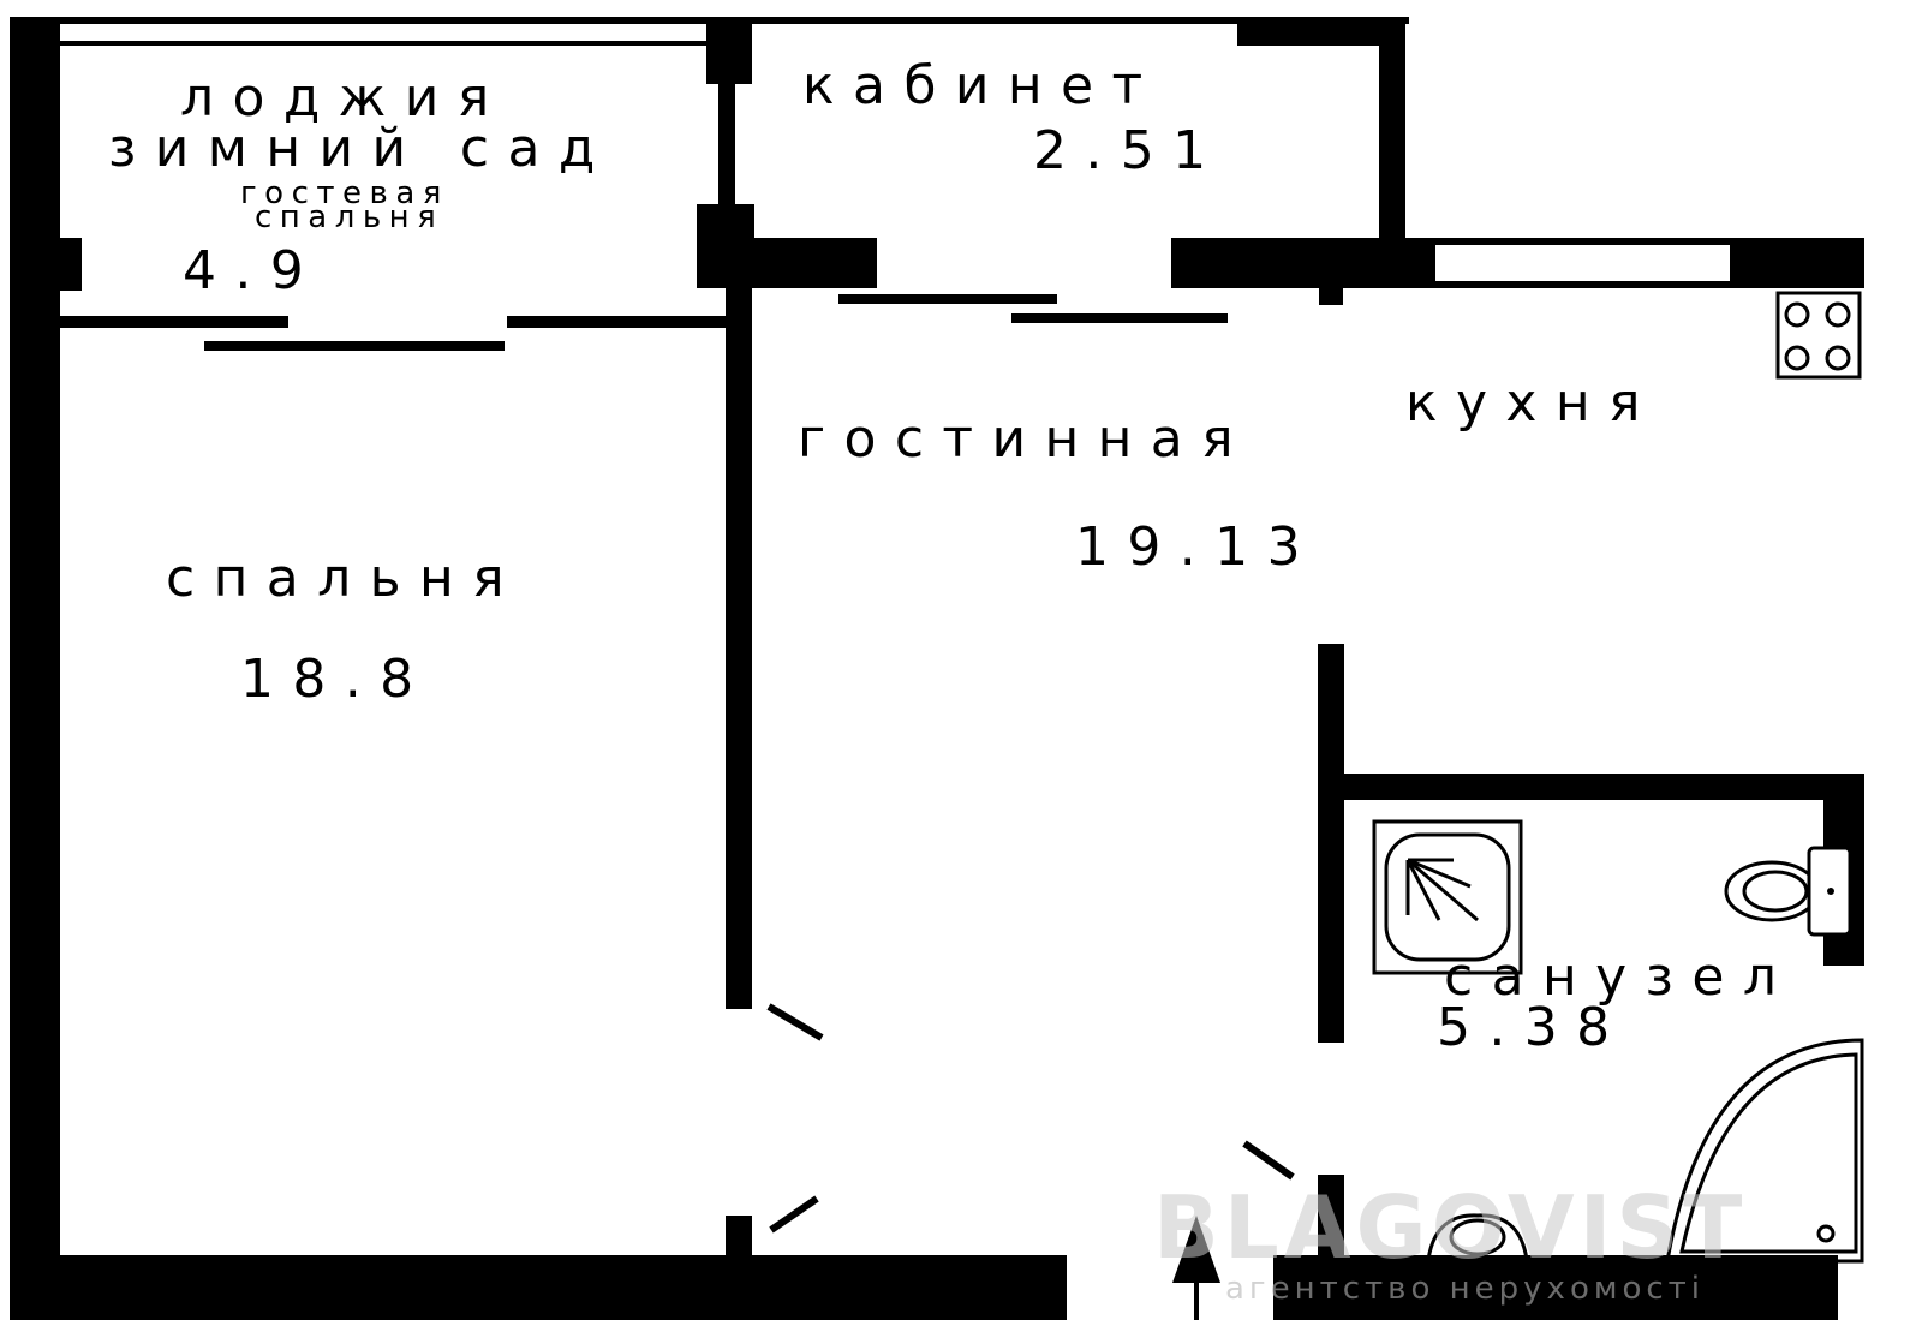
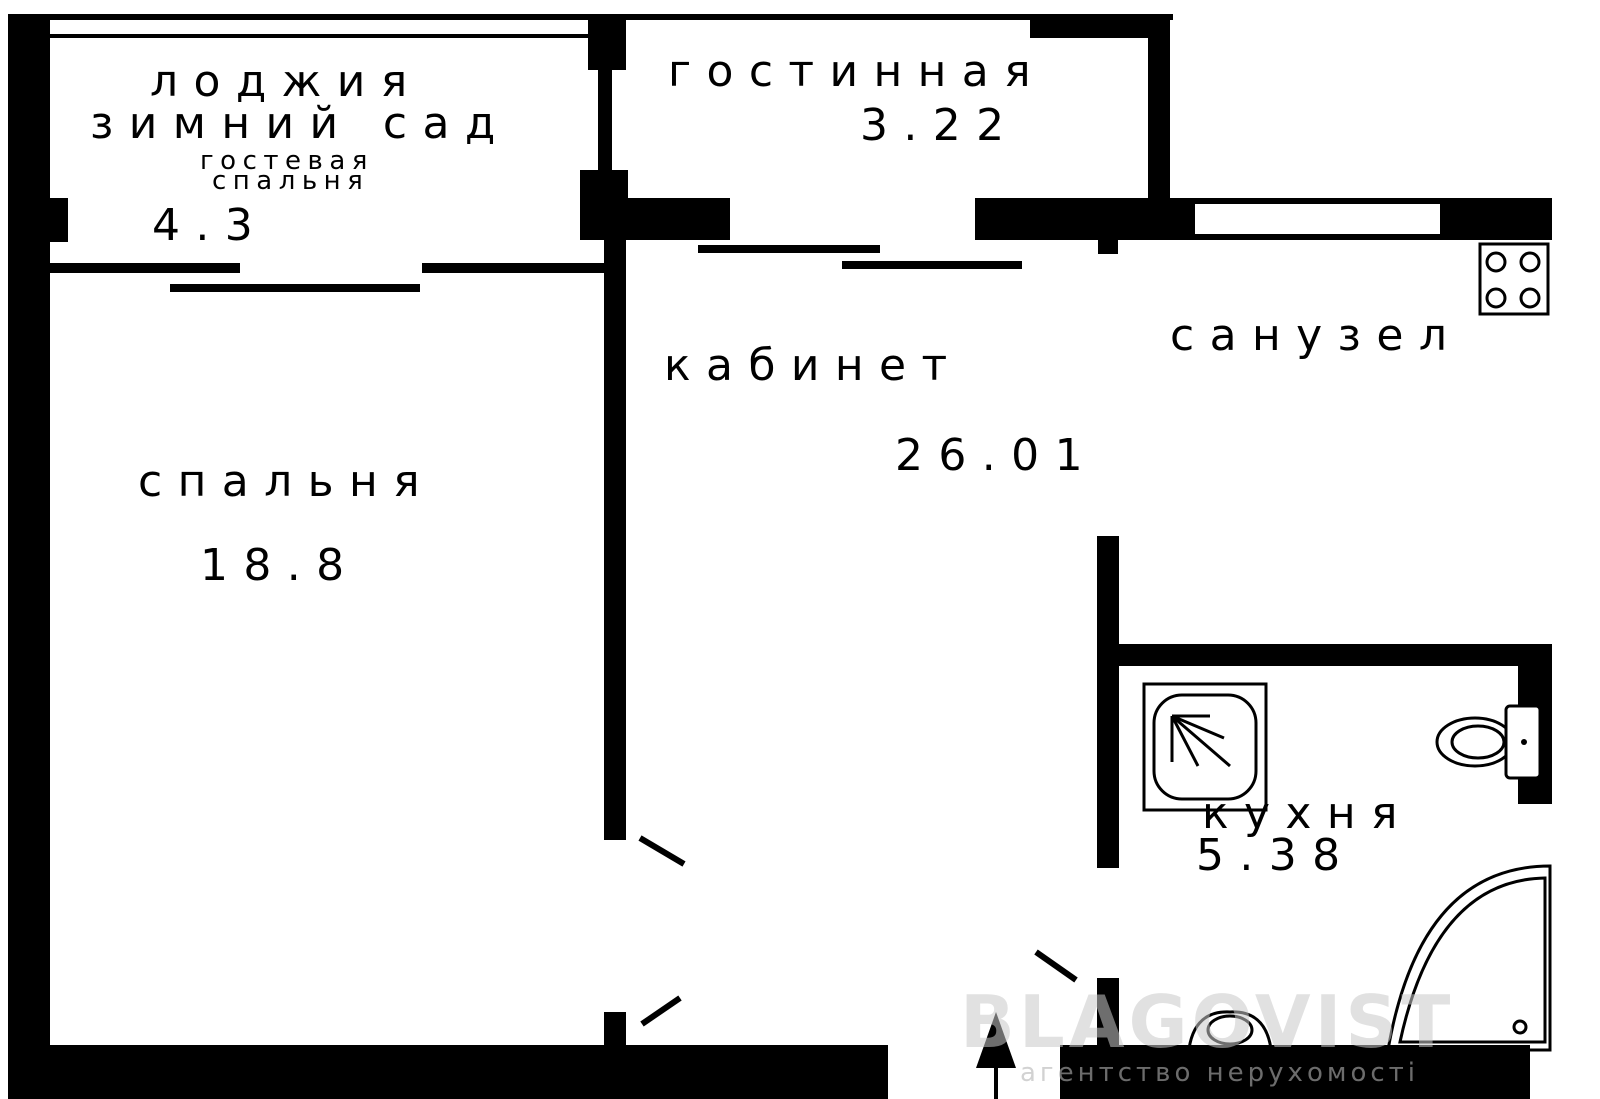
  лоджия
  зимний сад
  гостевая
  спальня
- 4.9
+ 4.3
- кабинет
+ гостинная
- 2.51
+ 3.22
- гостинная
+ кабинет
- 19.13
+ 26.01
- кухня
+ санузел
  спальня
  18.8
- санузел
+ кухня
  5.38
  BLAGOVIST
  агентство нерухомості
